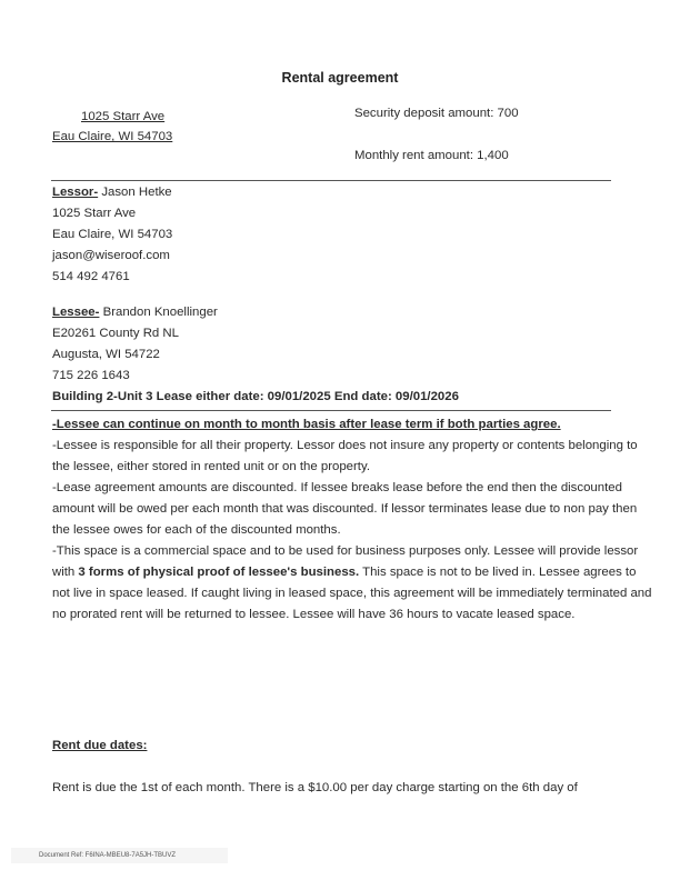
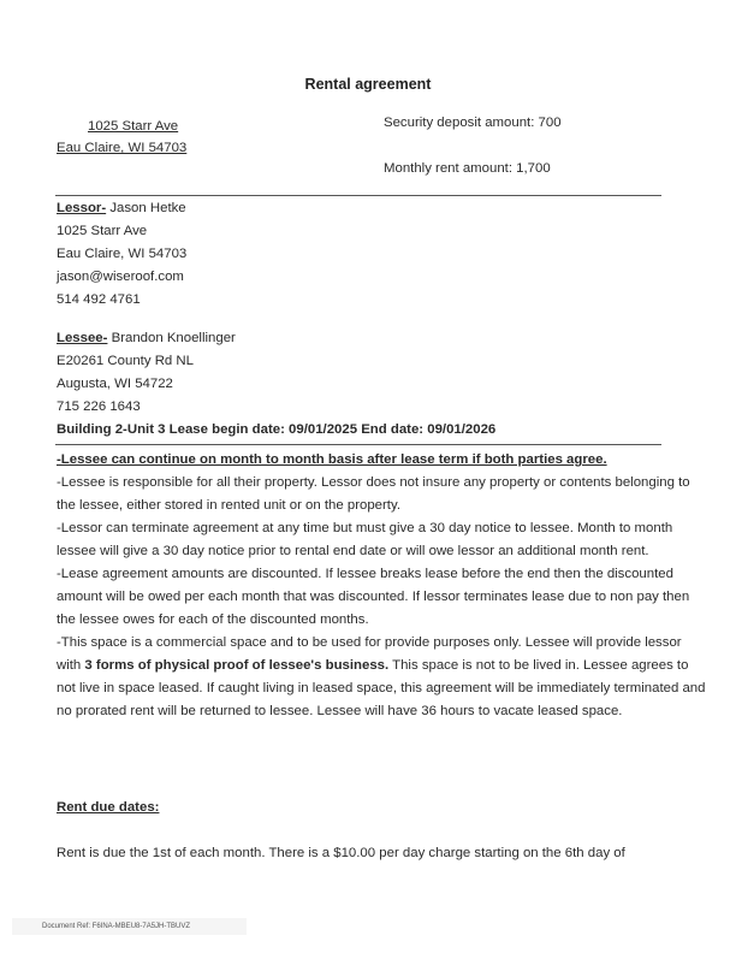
  Rental agreement
  1025 Starr Ave
  Eau Claire, WI 54703
  Security deposit amount: 700
- Monthly rent amount: 1,400
+ Monthly rent amount: 1,700
  Lessor- Jason Hetke
  1025 Starr Ave
  Eau Claire, WI 54703
  jason@wiseroof.com
  514 492 4761
  Lessee- Brandon Knoellinger
  E20261 County Rd NL
  Augusta, WI 54722
  715 226 1643
- Building 2-Unit 3 Lease either date: 09/01/2025 End date: 09/01/2026
+ Building 2-Unit 3 Lease begin date: 09/01/2025 End date: 09/01/2026
  -Lessee can continue on month to month basis after lease term if both parties agree.
  -Lessee is responsible for all their property. Lessor does not insure any property or contents belonging to the lessee, either stored in rented unit or on the property.
+ -Lessor can terminate agreement at any time but must give a 30 day notice to lessee. Month to month lessee will give a 30 day notice prior to rental end date or will owe lessor an additional month rent.
  -Lease agreement amounts are discounted. If lessee breaks lease before the end then the discounted amount will be owed per each month that was discounted. If lessor terminates lease due to non pay then the lessee owes for each of the discounted months.
- -This space is a commercial space and to be used for business purposes only. Lessee will provide lessor with 3 forms of physical proof of lessee's business. This space is not to be lived in. Lessee agrees to not live in space leased. If caught living in leased space, this agreement will be immediately terminated and no prorated rent will be returned to lessee. Lessee will have 36 hours to vacate leased space.
+ -This space is a commercial space and to be used for provide purposes only. Lessee will provide lessor with 3 forms of physical proof of lessee's business. This space is not to be lived in. Lessee agrees to not live in space leased. If caught living in leased space, this agreement will be immediately terminated and no prorated rent will be returned to lessee. Lessee will have 36 hours to vacate leased space.
  Rent due dates:
  Rent is due the 1st of each month. There is a $10.00 per day charge starting on the 6th day of
